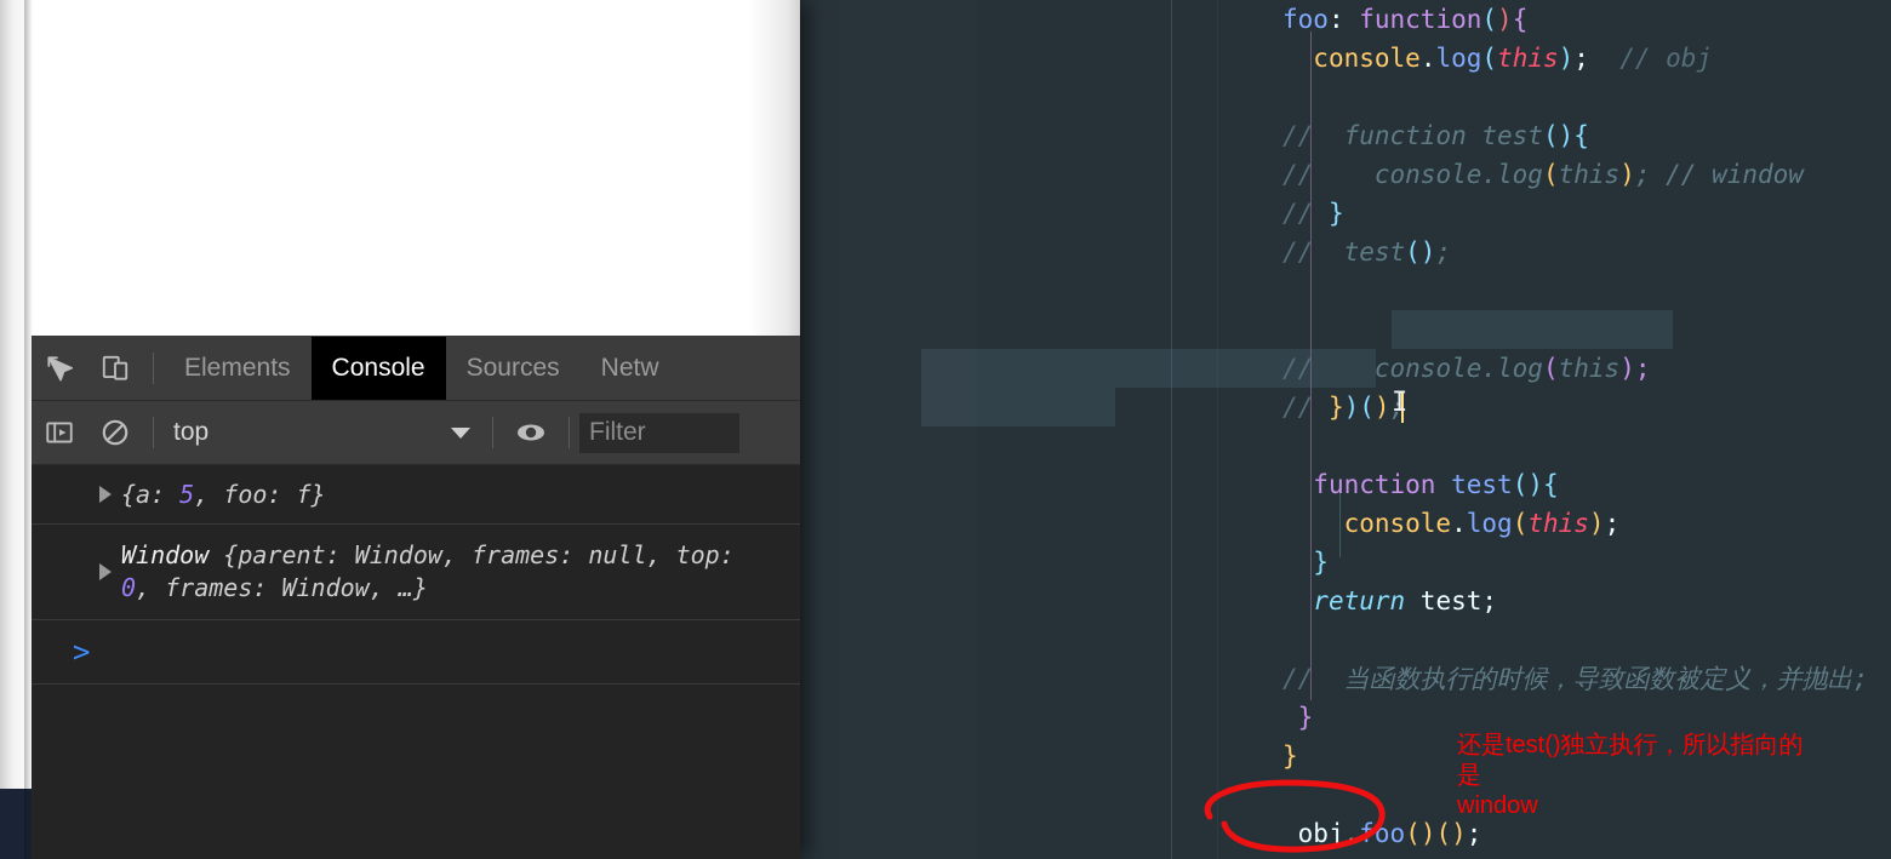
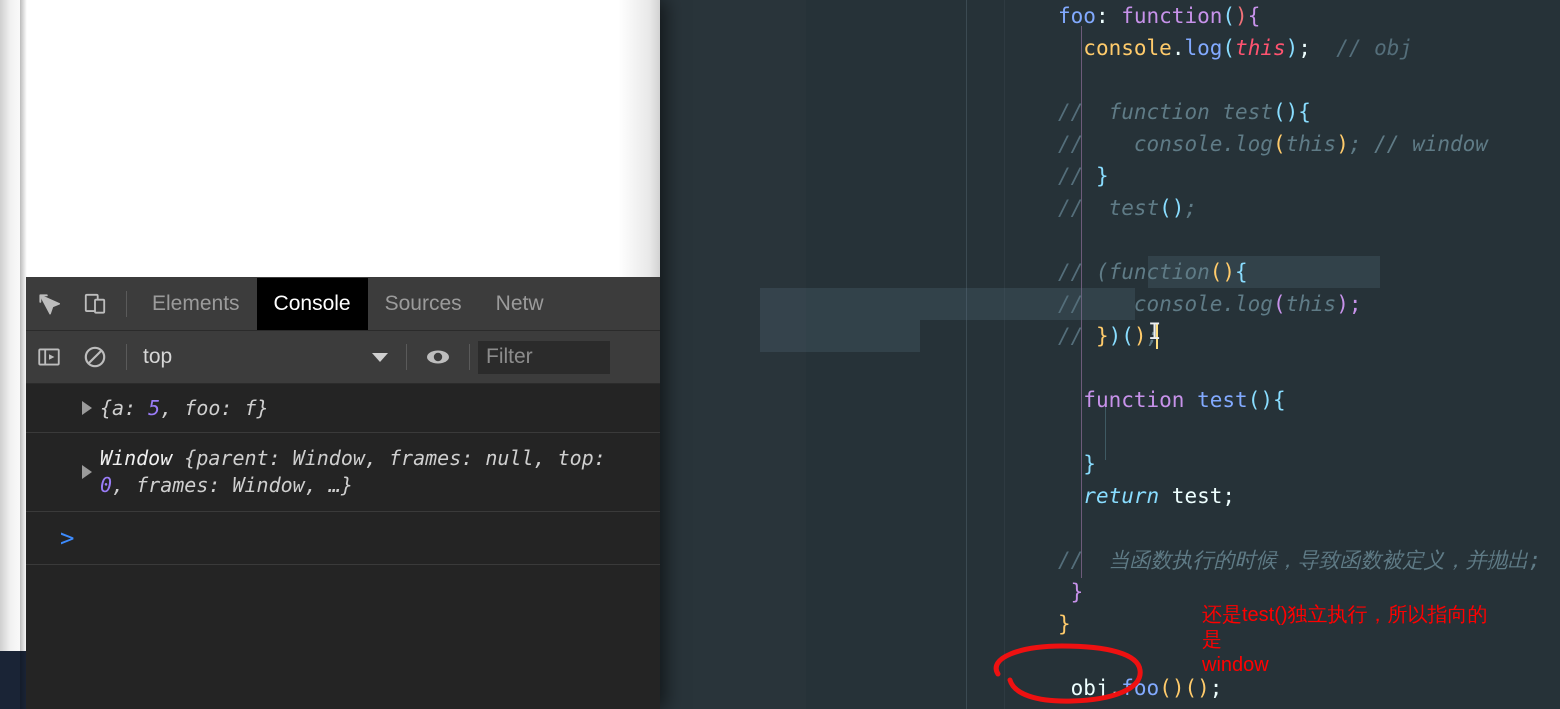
  foo: function(){
  console.log(this); // obj
  // function test(){
  // console.log(this); // window
  // }
  // test();
+ // (function(){
  // console.log(this);
  // })();
  function test(){
- console.log(this);
  }
  return test;
  // 当函数执行的时候，导致函数被定义，并抛出;
  }
  }
  obj. oo()();
  I
  还是test()独立执行，所以指向的是
  window
  Elements
  Console
  Sources
  Netw
  top
  Filter
  {a: 5, foo: f}
  Window {parent: Window, frames: null, top: 0, frames: Window, …}
  >
